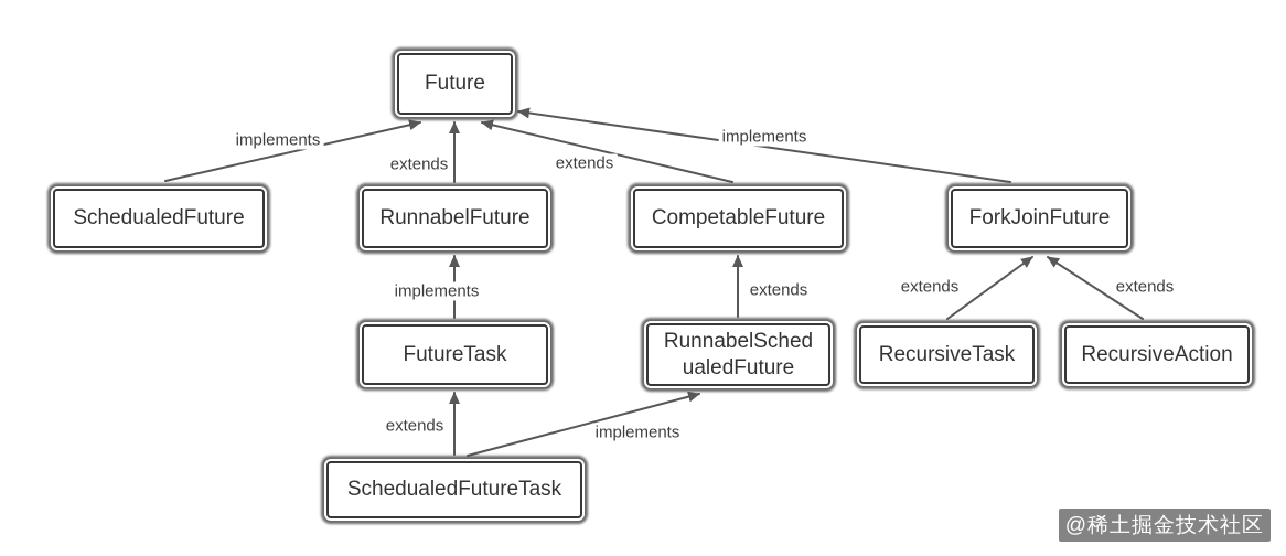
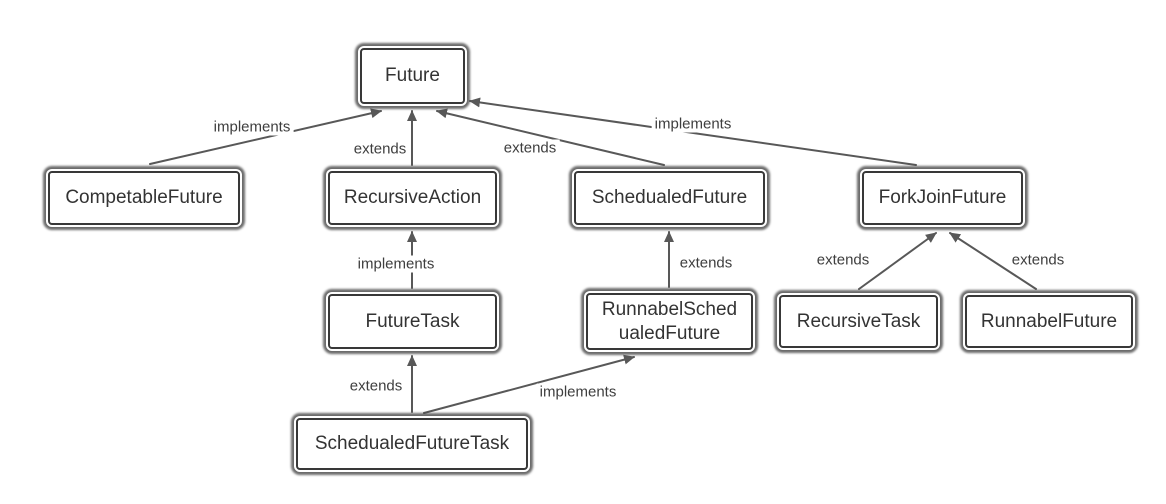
  Future
- SchedualedFuture
+ CompetableFuture
- RunnabelFuture
+ RecursiveAction
- CompetableFuture
+ SchedualedFuture
  ForkJoinFuture
  FutureTask
  RunnabelSched
  ualedFuture
  RecursiveTask
- RecursiveAction
+ RunnabelFuture
  SchedualedFutureTask
  implements
  extends
  extends
  implements
  implements
  extends
  extends
  extends
  extends
  implements
- @稀土掘金技术社区
